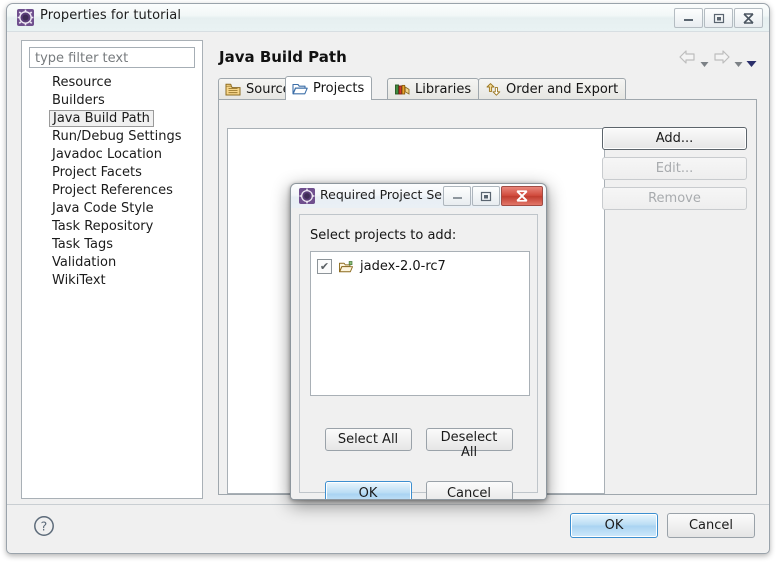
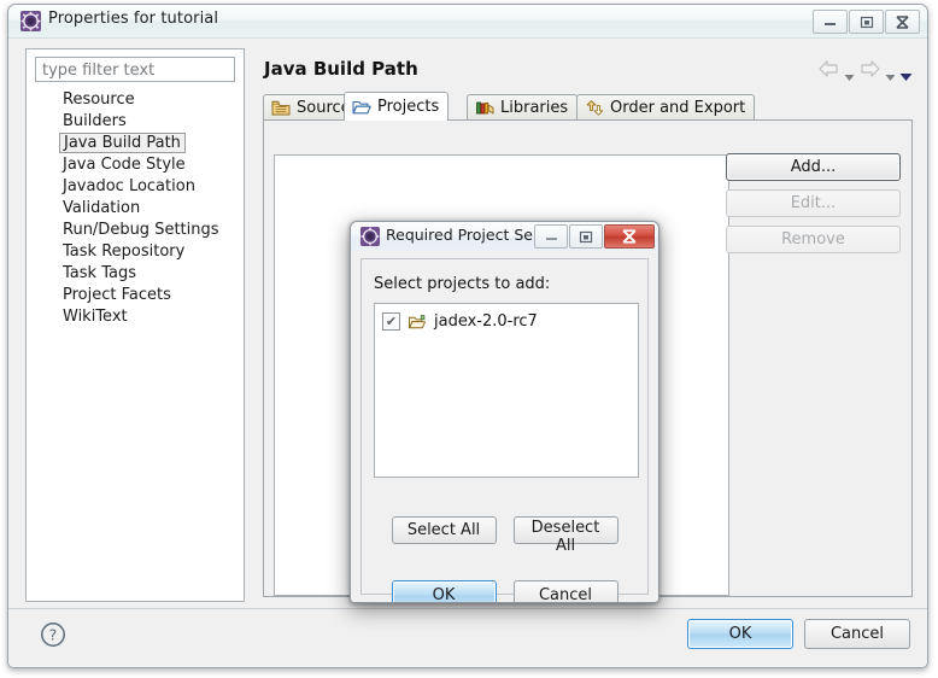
  Properties for tutorial
  type filter text
  Resource
  Builders
  Java Build Path
- Run/Debug Settings
+ Java Code Style
  Javadoc Location
- Project Facets
+ Validation
- Project References
- Java Code Style
+ Run/Debug Settings
  Task Repository
  Task Tags
- Validation
+ Project Facets
  WikiText
  Java Build Path
  Sourc
  Projects
  Libraries
  Order and Export
  Add...
  Edit...
  Remove
  ?
  OK
  Cancel
  Required Project Se
  Select projects to add:
  ✔
  jadex-2.0-rc7
  Select All
  Deselect All
  OK
  Cancel
